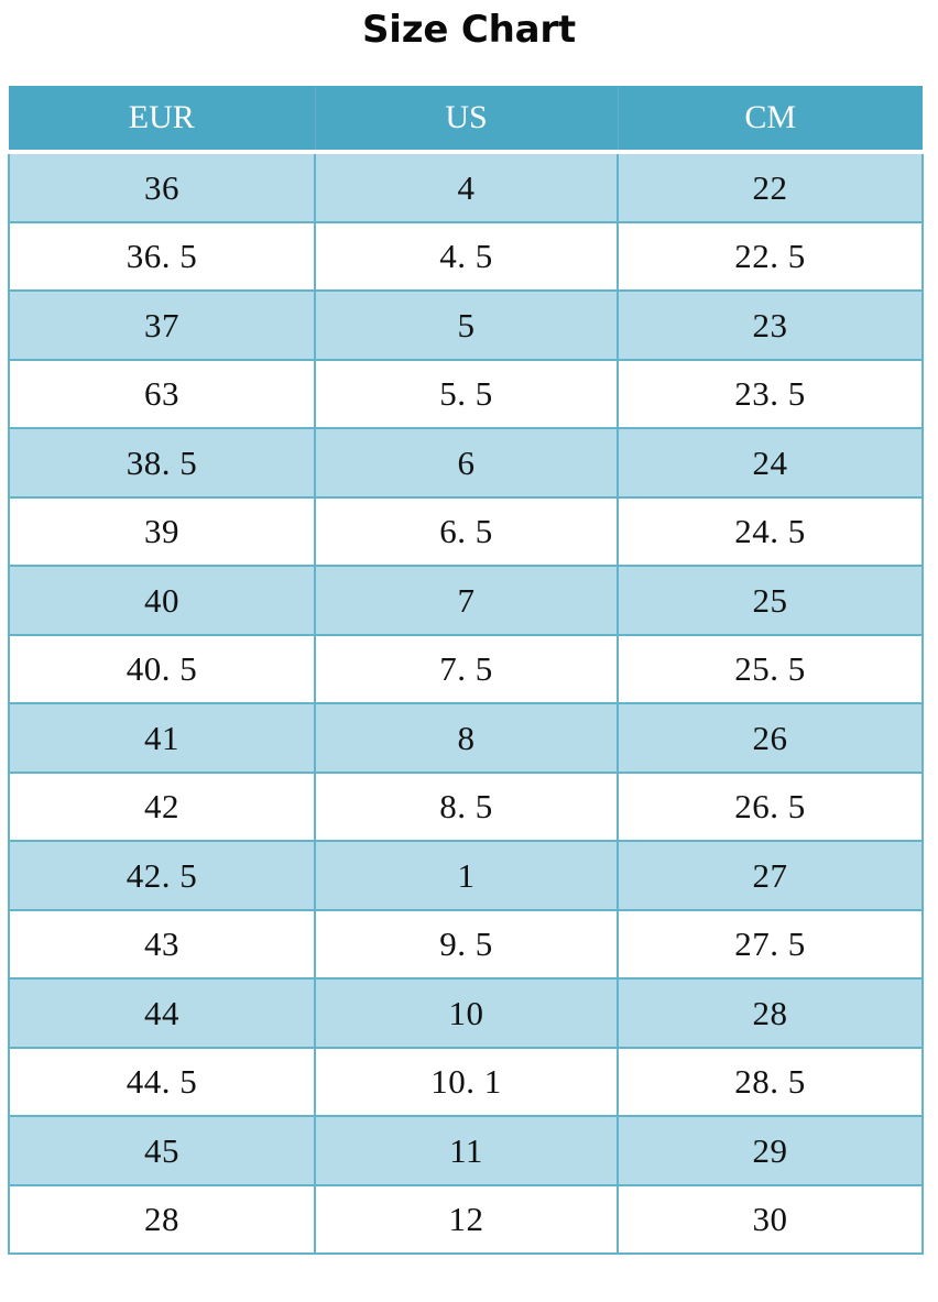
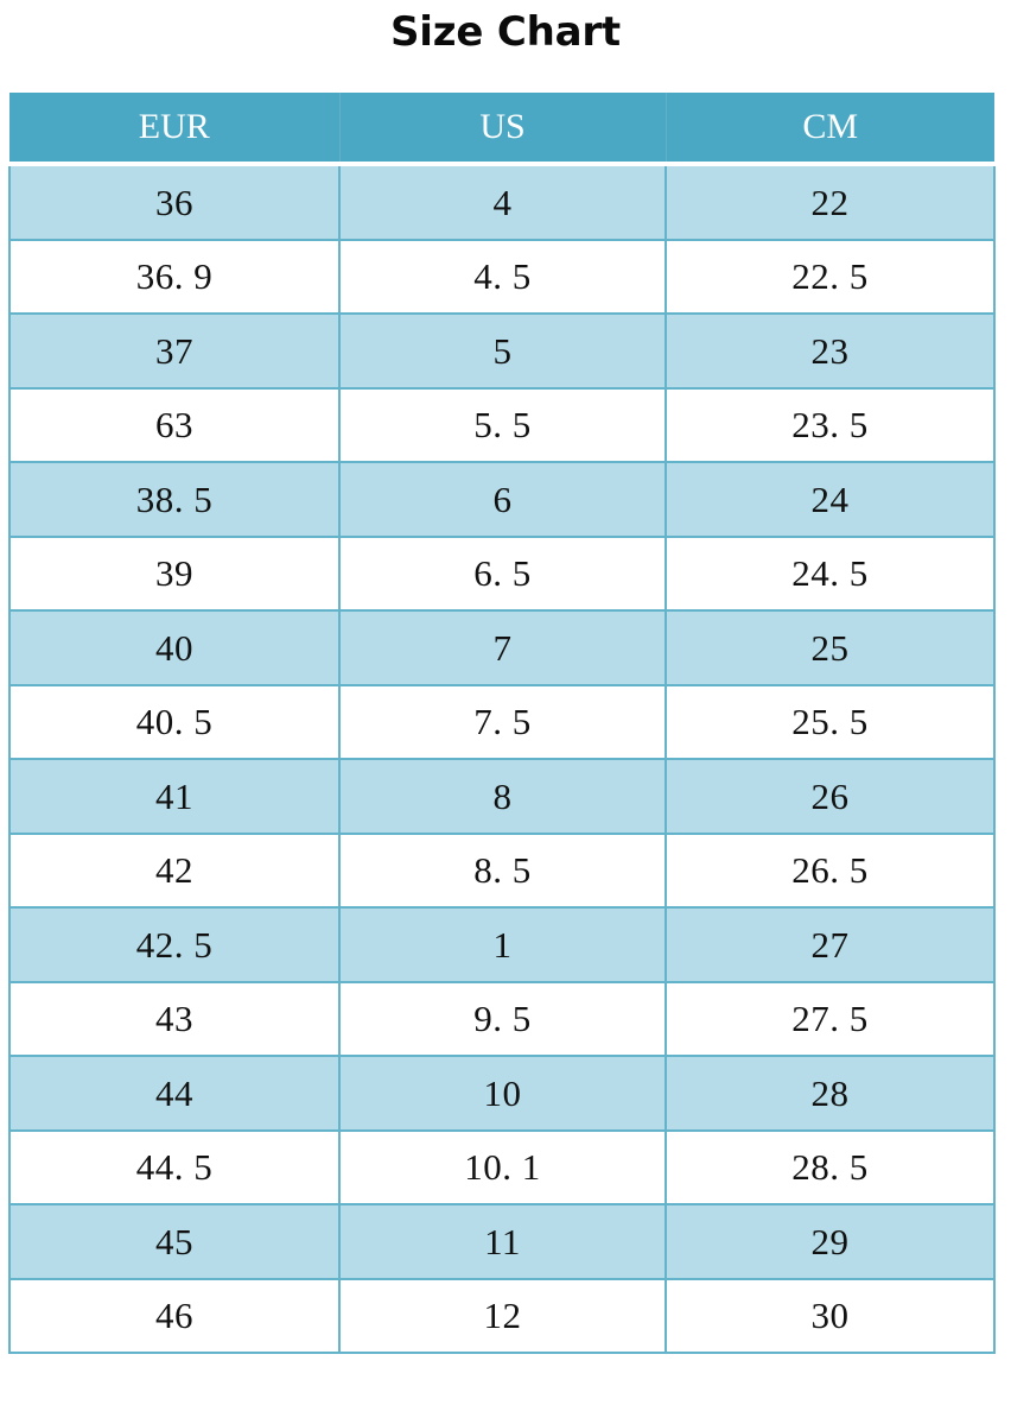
  Size Chart
  EUR	US	CM
  36	4	22
- 36. 5	4. 5	22. 5
+ 36. 9	4. 5	22. 5
  37	5	23
  63	5. 5	23. 5
  38. 5	6	24
  39	6. 5	24. 5
  40	7	25
  40. 5	7. 5	25. 5
  41	8	26
  42	8. 5	26. 5
  42. 5	1	27
  43	9. 5	27. 5
  44	10	28
  44. 5	10. 1	28. 5
  45	11	29
- 28	12	30
+ 46	12	30
